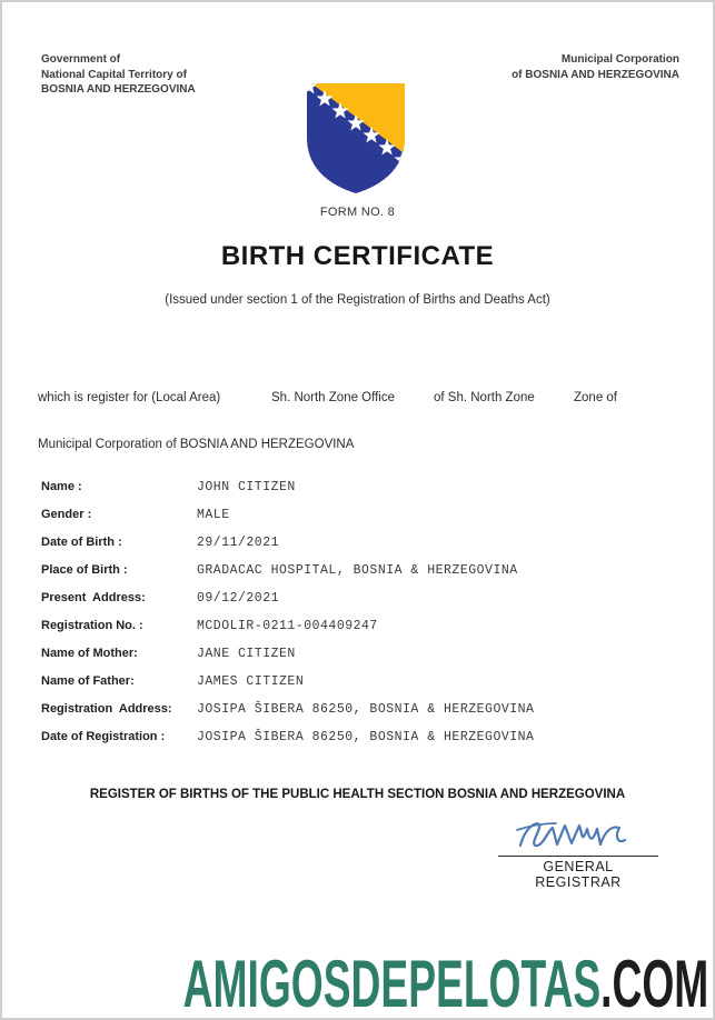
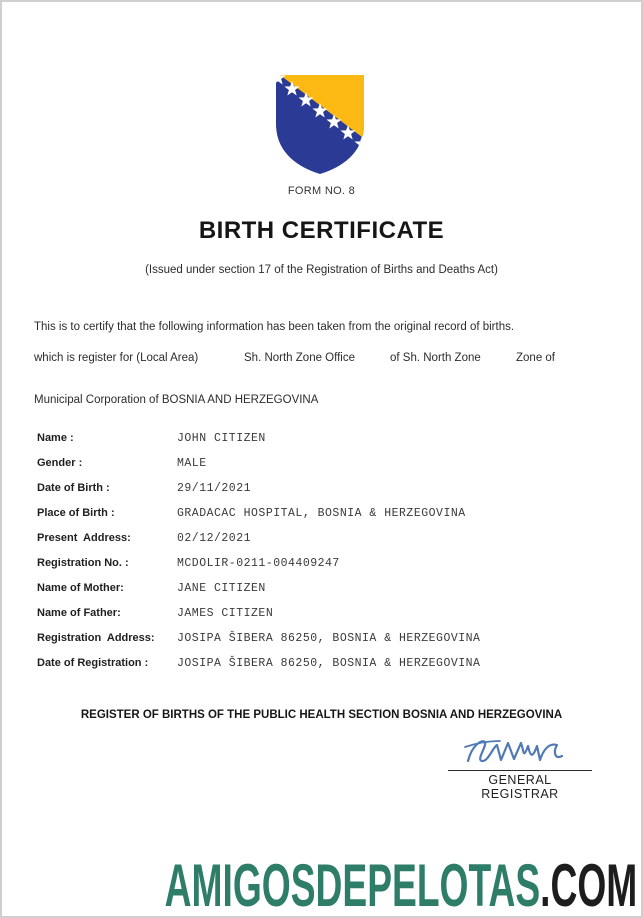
- Government of
- National Capital Territory of
- BOSNIA AND HERZEGOVINA
- Municipal Corporation
- of BOSNIA AND HERZEGOVINA
  FORM NO. 8
  BIRTH CERTIFICATE
- (Issued under section 1 of the Registration of Births and Deaths Act)
+ (Issued under section 17 of the Registration of Births and Deaths Act)
+ This is to certify that the following information has been taken from the original record of births.
  which is register for (Local Area)
  Sh. North Zone Office
  of Sh. North Zone
  Zone of
  Municipal Corporation of BOSNIA AND HERZEGOVINA
  Name :
  JOHN CITIZEN
  Gender :
  MALE
  Date of Birth :
  29/11/2021
  Place of Birth :
  GRADACAC HOSPITAL, BOSNIA & HERZEGOVINA
  Present Address:
- 09/12/2021
+ 02/12/2021
  Registration No. :
  MCDOLIR-0211-004409247
  Name of Mother:
  JANE CITIZEN
  Name of Father:
  JAMES CITIZEN
  Registration Address:
  JOSIPA ŠIBERA 86250, BOSNIA & HERZEGOVINA
  Date of Registration :
  JOSIPA ŠIBERA 86250, BOSNIA & HERZEGOVINA
  REGISTER OF BIRTHS OF THE PUBLIC HEALTH SECTION BOSNIA AND HERZEGOVINA
  GENERAL REGISTRAR
  AMIGOSDEPELOTAS.COM
